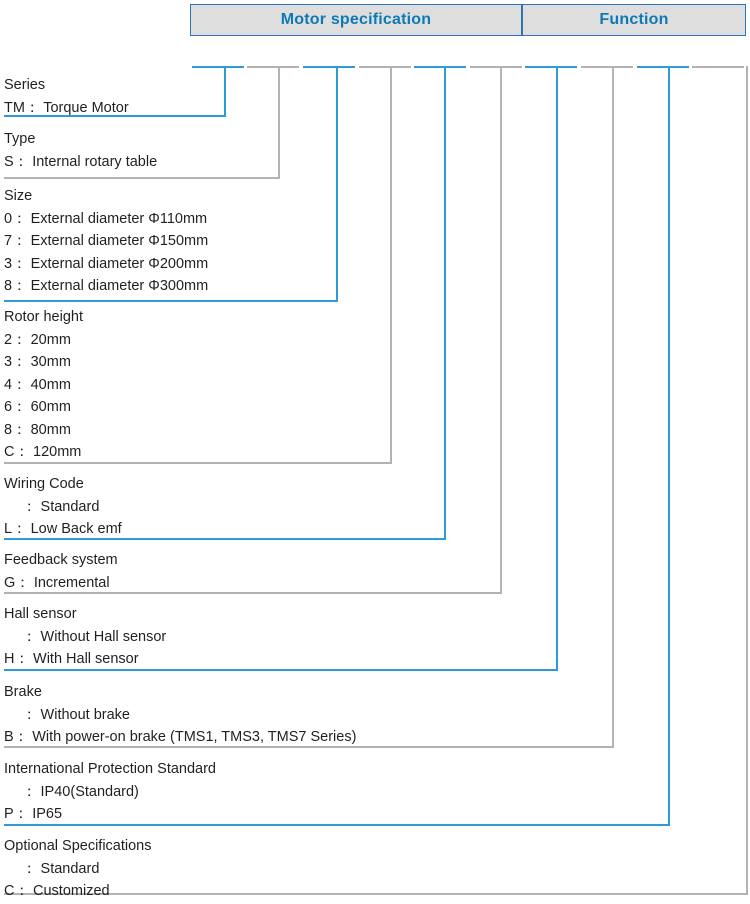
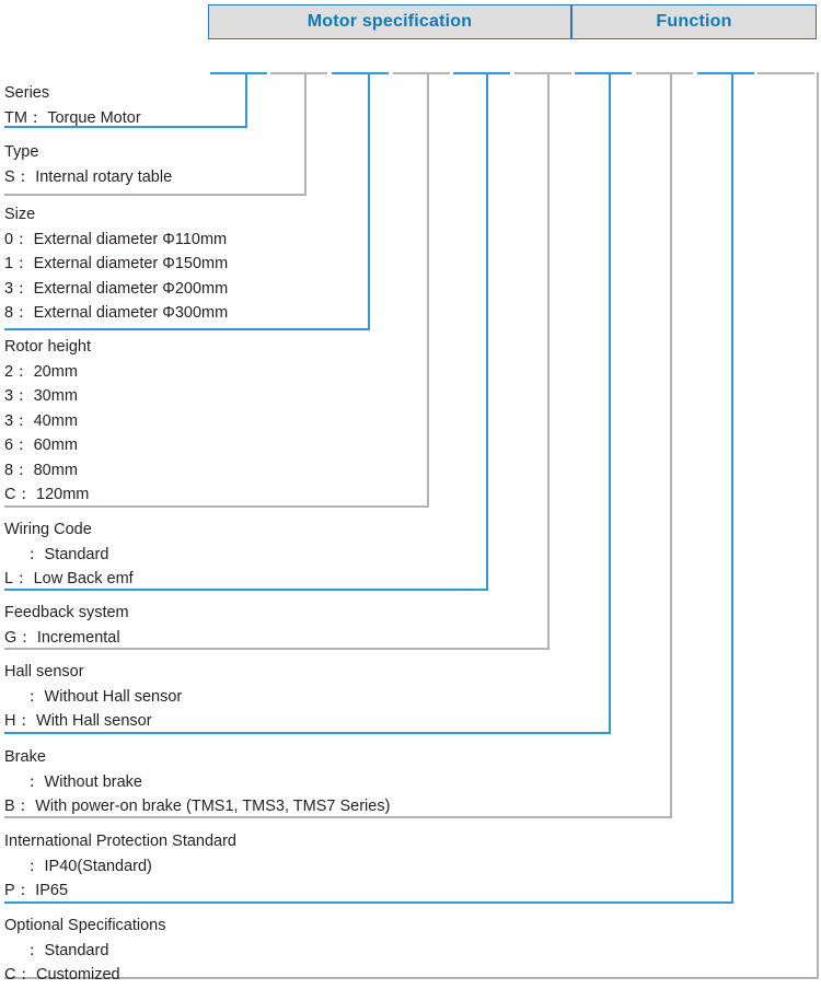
  Motor specification
  Function
  Series
  TM： Torque Motor
  Type
  S： Internal rotary table
  Size
  0： External diameter Φ110mm
- 7： External diameter Φ150mm
+ 1： External diameter Φ150mm
  3： External diameter Φ200mm
  8： External diameter Φ300mm
  Rotor height
  2： 20mm
  3： 30mm
- 4： 40mm
+ 3： 40mm
  6： 60mm
  8： 80mm
  C： 120mm
  Wiring Code
  ： Standard
  L： Low Back emf
  Feedback system
  G： Incremental
  Hall sensor
  ： Without Hall sensor
  H： With Hall sensor
  Brake
  ： Without brake
  B： With power-on brake (TMS1, TMS3, TMS7 Series)
  International Protection Standard
  ： IP40(Standard)
  P： IP65
  Optional Specifications
  ： Standard
  C： Customized
